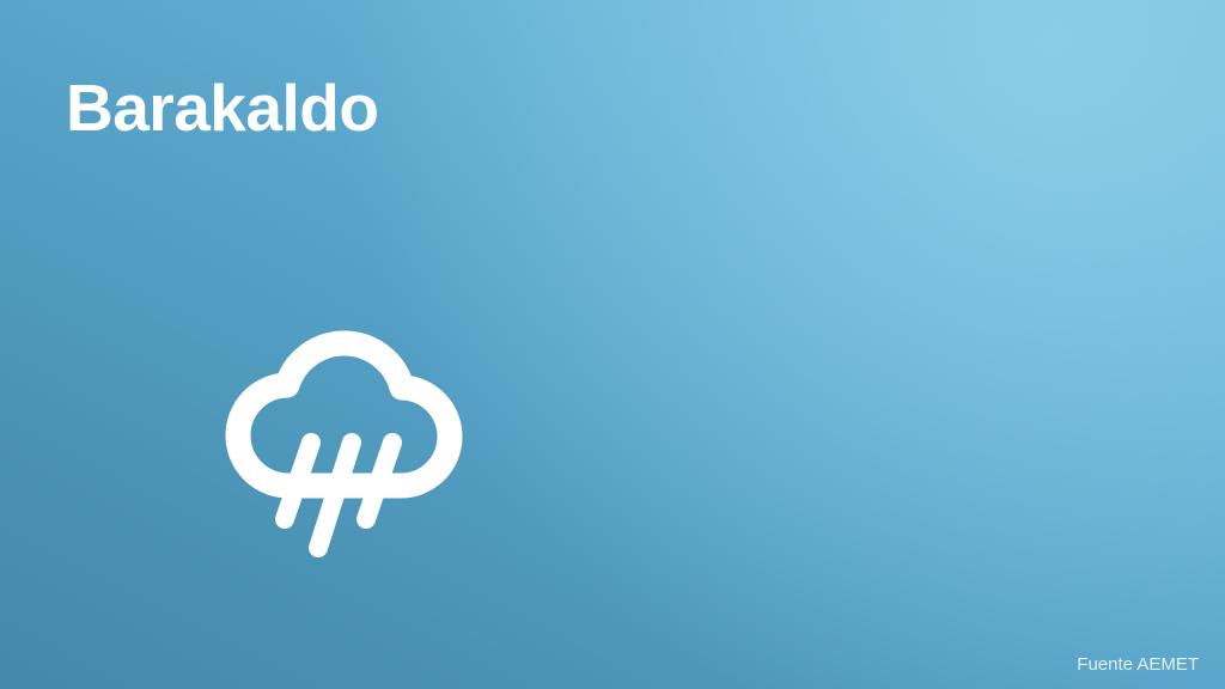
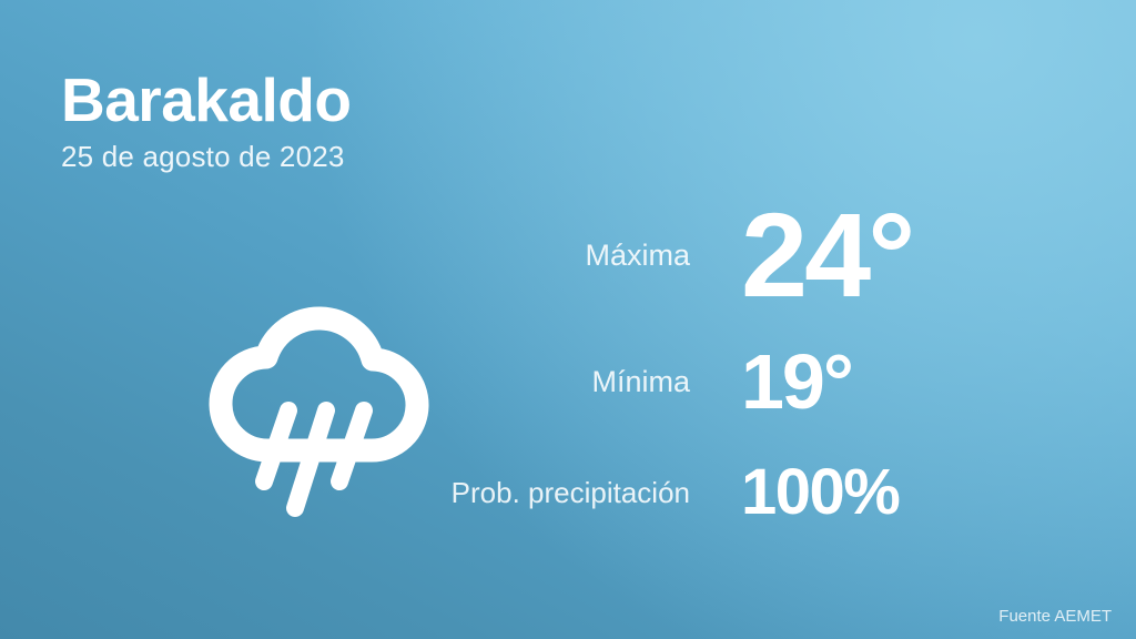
  Barakaldo
+ 25 de agosto de 2023
+ Máxima
+ 24°
+ Mínima
+ 19°
+ Prob. precipitación
+ 100%
  Fuente AEMET
